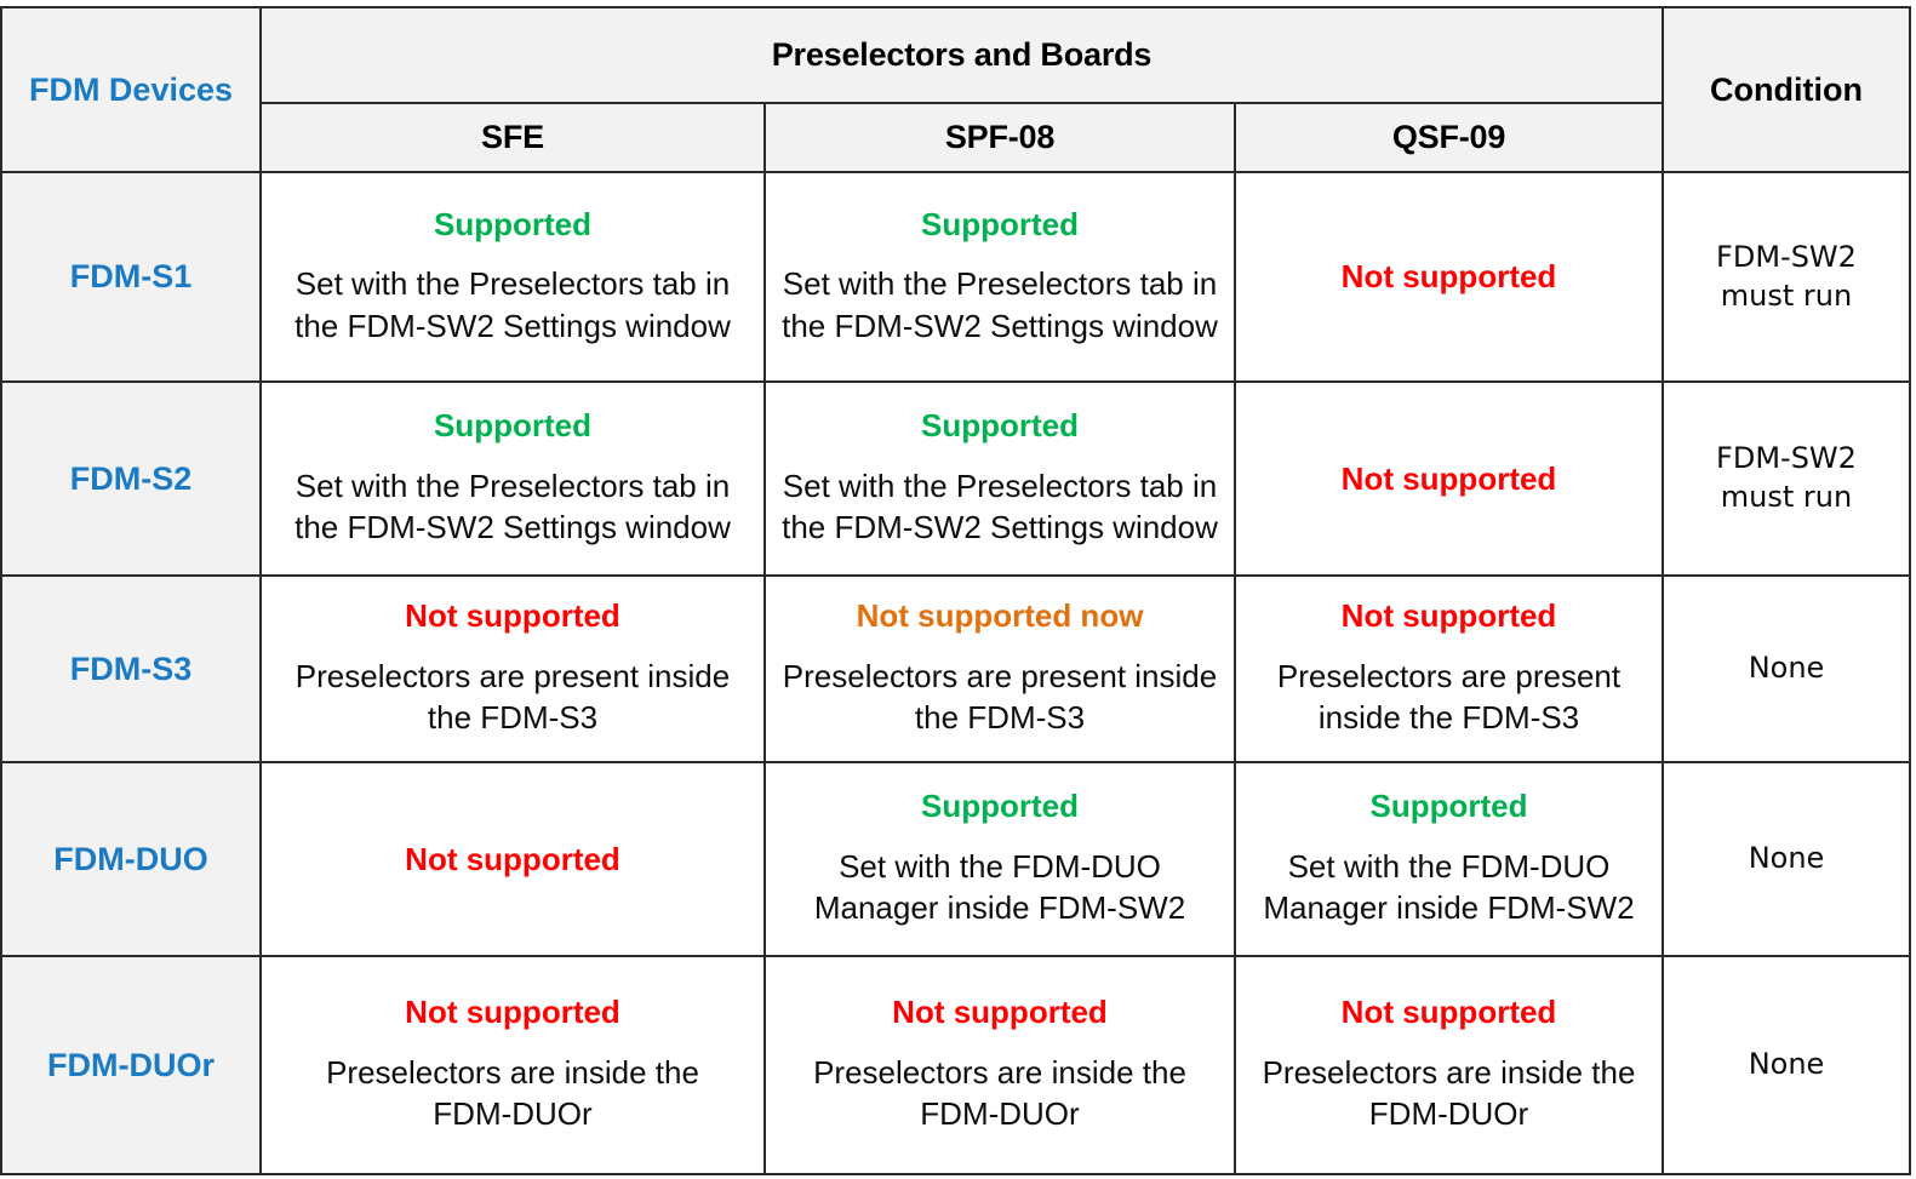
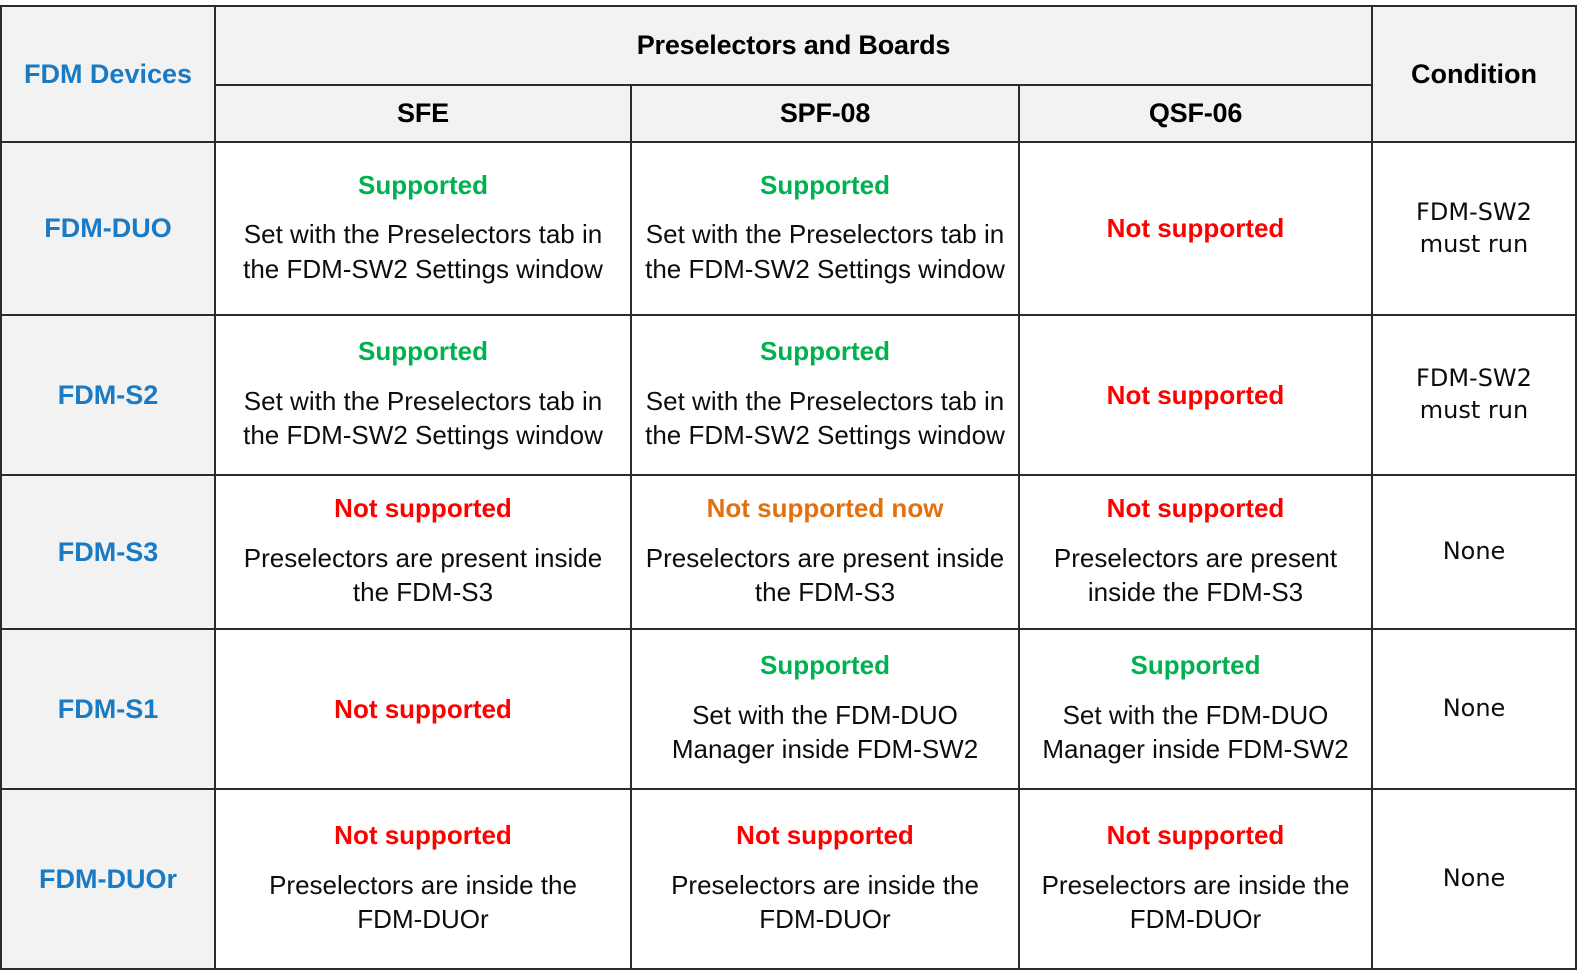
  FDM Devices	Preselectors and Boards	Condition
- SFE	SPF-08	QSF-09
+ SFE	SPF-08	QSF-06
- FDM-S1	SupportedSet with the Preselectors tab in the FDM-SW2 Settings window	SupportedSet with the Preselectors tab in the FDM-SW2 Settings window	Not supported	FDM-SW2 must run
+ FDM-DUO	SupportedSet with the Preselectors tab in the FDM-SW2 Settings window	SupportedSet with the Preselectors tab in the FDM-SW2 Settings window	Not supported	FDM-SW2 must run
  FDM-S2	SupportedSet with the Preselectors tab in the FDM-SW2 Settings window	SupportedSet with the Preselectors tab in the FDM-SW2 Settings window	Not supported	FDM-SW2 must run
  FDM-S3	Not supportedPreselectors are present inside the FDM-S3	Not supported nowPreselectors are present inside the FDM-S3	Not supportedPreselectors are present inside the FDM-S3	None
- FDM-DUO	Not supported	SupportedSet with the FDM-DUO Manager inside FDM-SW2	SupportedSet with the FDM-DUO Manager inside FDM-SW2	None
+ FDM-S1	Not supported	SupportedSet with the FDM-DUO Manager inside FDM-SW2	SupportedSet with the FDM-DUO Manager inside FDM-SW2	None
  FDM-DUOr	Not supportedPreselectors are inside the FDM-DUOr	Not supportedPreselectors are inside the FDM-DUOr	Not supportedPreselectors are inside the FDM-DUOr	None
